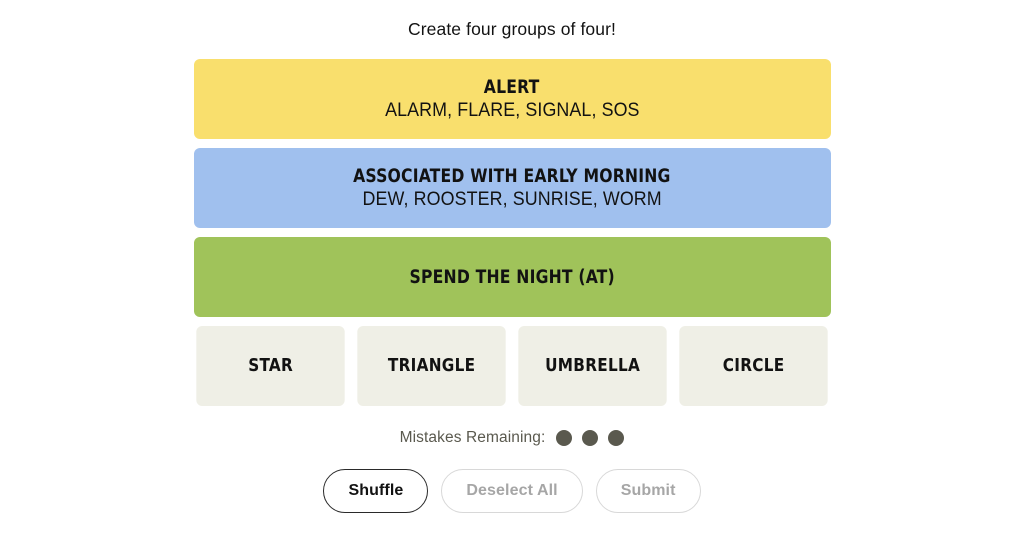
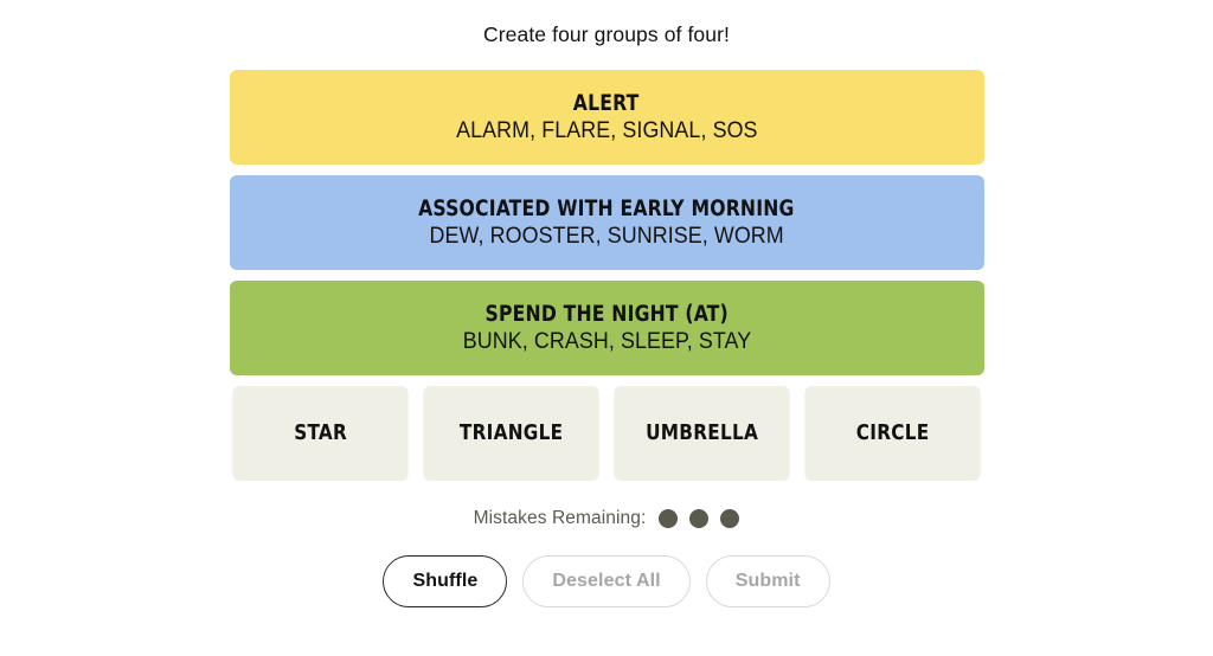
  Create four groups of four!
  ALERT
  ALARM, FLARE, SIGNAL, SOS
  ASSOCIATED WITH EARLY MORNING
  DEW, ROOSTER, SUNRISE, WORM
  SPEND THE NIGHT (AT)
+ BUNK, CRASH, SLEEP, STAY
  STAR
  TRIANGLE
  UMBRELLA
  CIRCLE
  Mistakes Remaining:
  Shuffle
  Deselect All
  Submit
